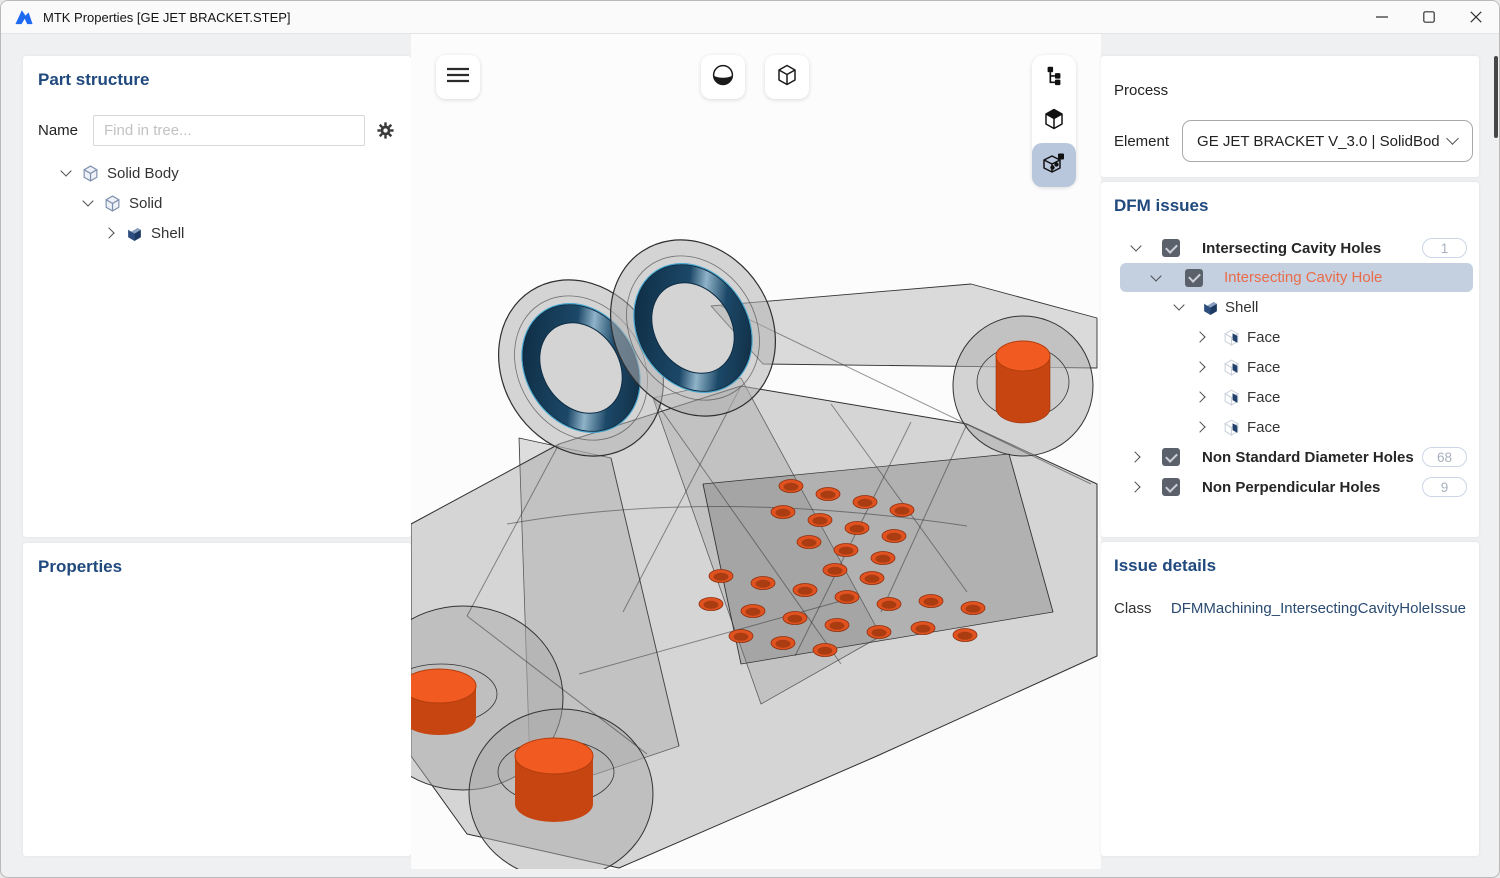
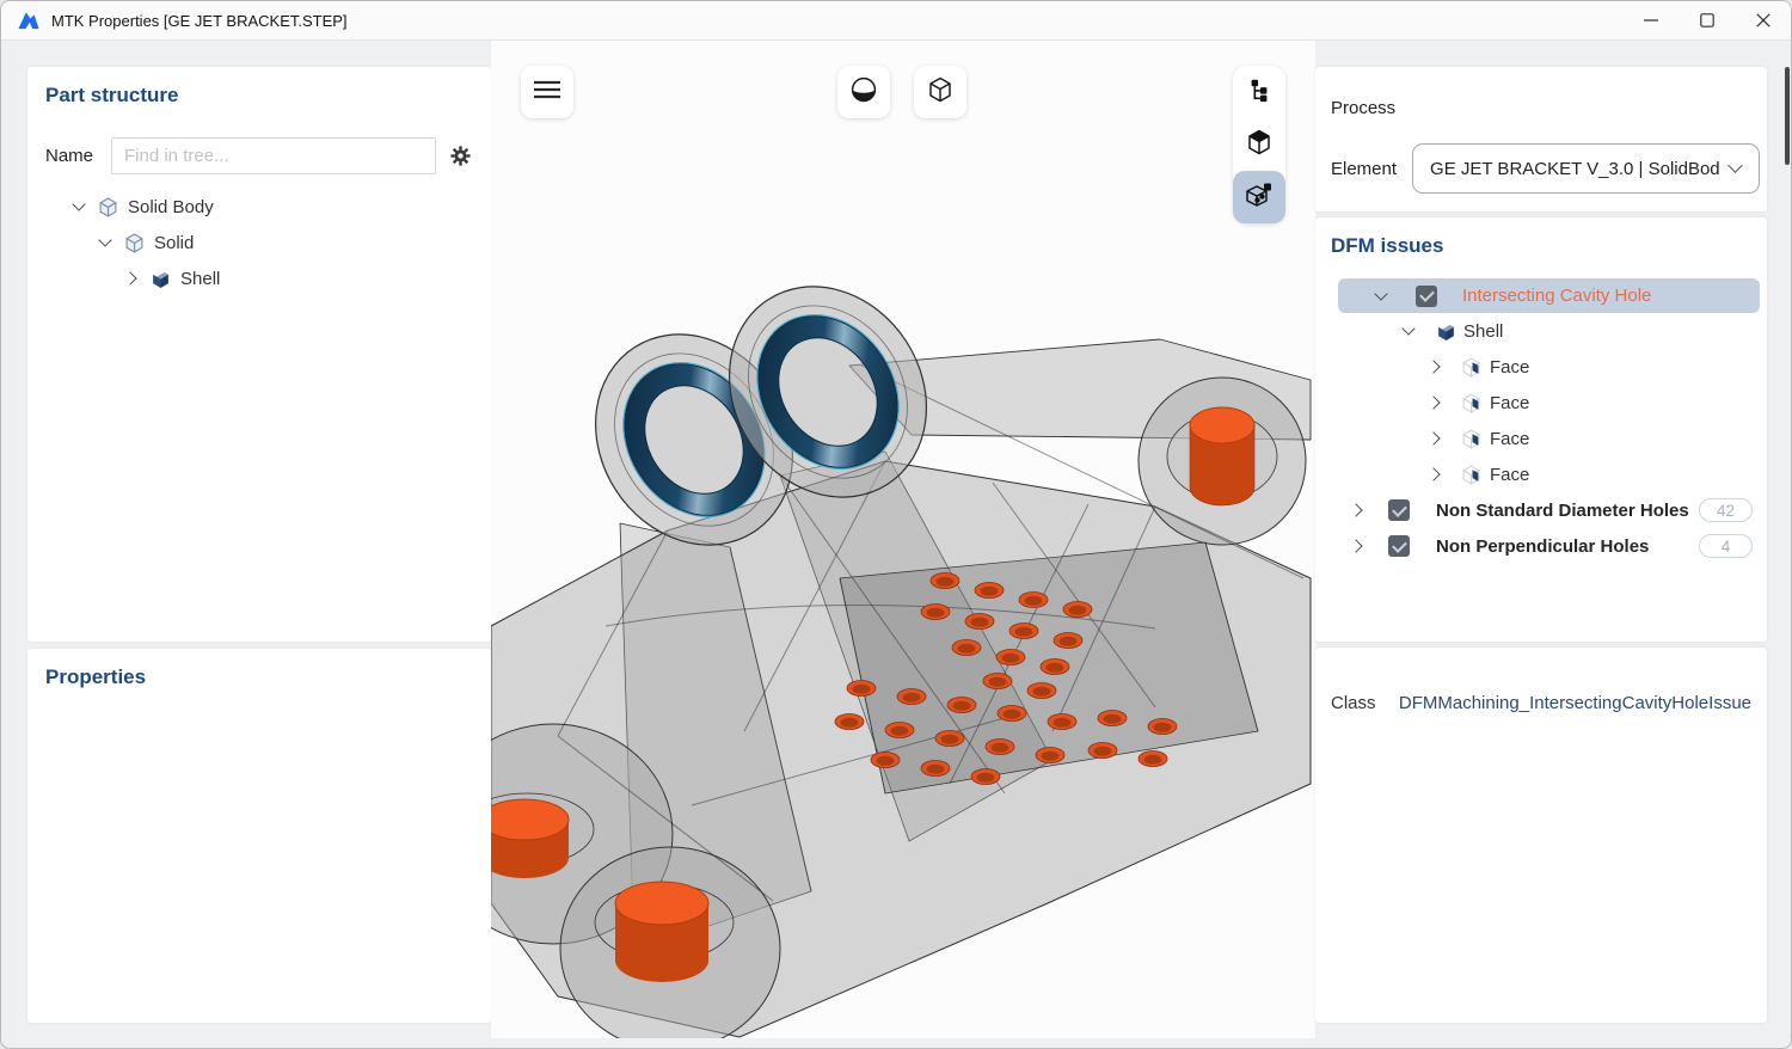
  MTK Properties [GE JET BRACKET.STEP]
  Part structure
  Name
  Find in tree...
  Solid Body
  Solid
  Shell
  Properties
  Process
  Element
  GE JET BRACKET V_3.0 | SolidBod
  DFM issues
- Intersecting Cavity Holes
- 1
  Intersecting Cavity Hole
  Shell
  Face
  Face
  Face
  Face
  Non Standard Diameter Holes
- 68
+ 42
  Non Perpendicular Holes
- 9
+ 4
- Issue details
  Class
  DFMMachining_IntersectingCavityHoleIssue
